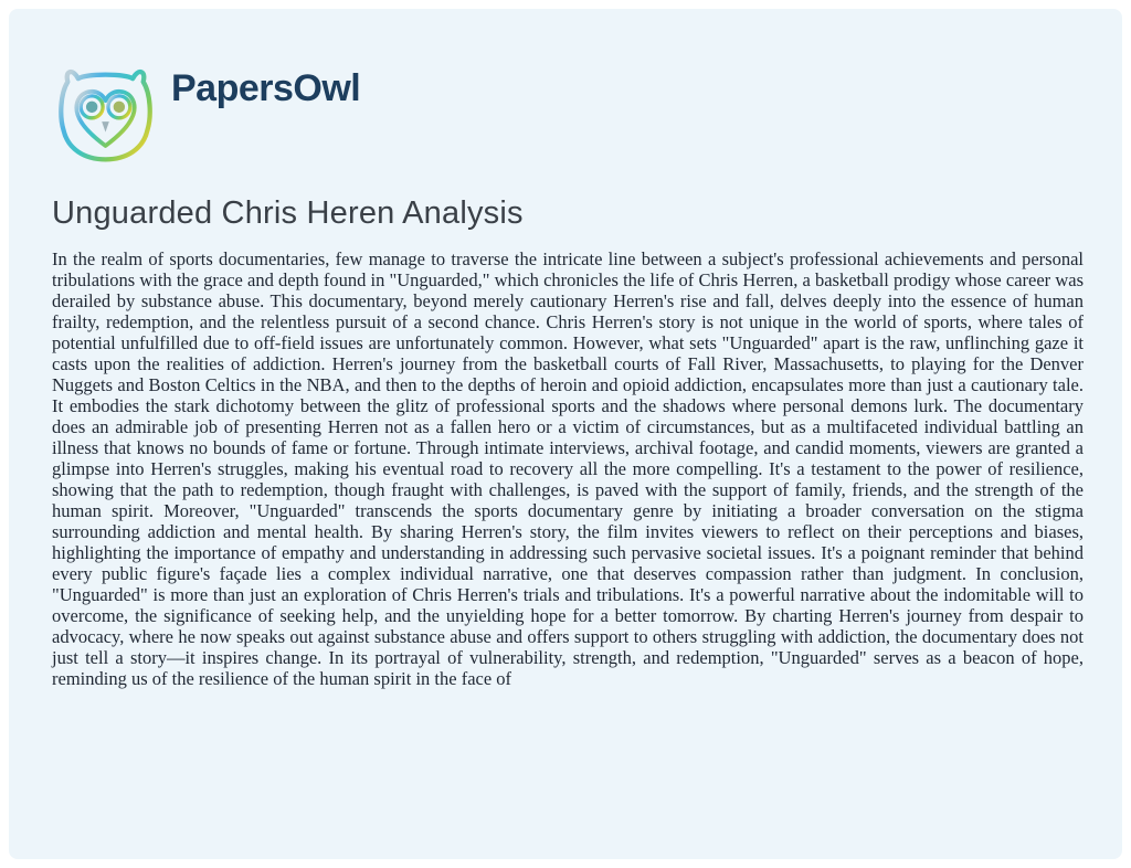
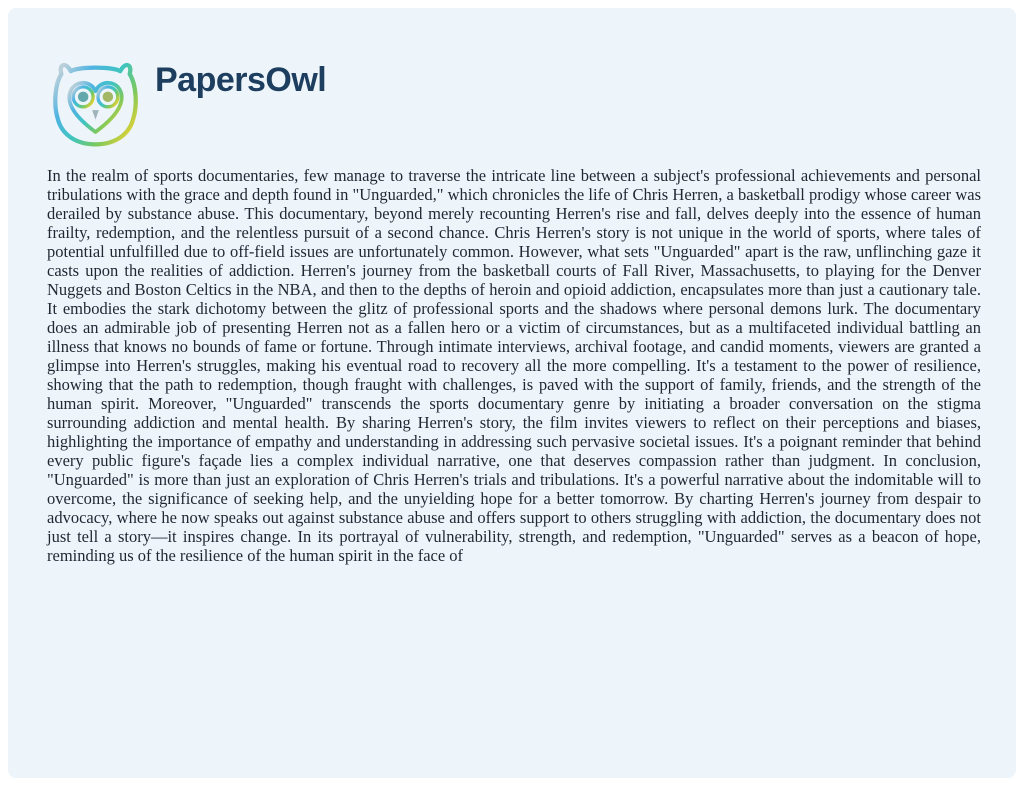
  PapersOwl
- Unguarded Chris Heren Analysis
- In the realm of sports documentaries, few manage to traverse the intricate line between a subject's professional achievements and personal tribulations with the grace and depth found in "Unguarded," which chronicles the life of Chris Herren, a basketball prodigy whose career was derailed by substance abuse. This documentary, beyond merely cautionary Herren's rise and fall, delves deeply into the essence of human frailty, redemption, and the relentless pursuit of a second chance. Chris Herren's story is not unique in the world of sports, where tales of potential unfulfilled due to off-field issues are unfortunately common. However, what sets "Unguarded" apart is the raw, unflinching gaze it casts upon the realities of addiction. Herren's journey from the basketball courts of Fall River, Massachusetts, to playing for the Denver Nuggets and Boston Celtics in the NBA, and then to the depths of heroin and opioid addiction, encapsulates more than just a cautionary tale. It embodies the stark dichotomy between the glitz of professional sports and the shadows where personal demons lurk. The documentary does an admirable job of presenting Herren not as a fallen hero or a victim of circumstances, but as a multifaceted individual battling an illness that knows no bounds of fame or fortune. Through intimate interviews, archival footage, and candid moments, viewers are granted a glimpse into Herren's struggles, making his eventual road to recovery all the more compelling. It's a testament to the power of resilience, showing that the path to redemption, though fraught with challenges, is paved with the support of family, friends, and the strength of the human spirit. Moreover, "Unguarded" transcends the sports documentary genre by initiating a broader conversation on the stigma surrounding addiction and mental health. By sharing Herren's story, the film invites viewers to reflect on their perceptions and biases, highlighting the importance of empathy and understanding in addressing such pervasive societal issues. It's a poignant reminder that behind every public figure's façade lies a complex individual narrative, one that deserves compassion rather than judgment. In conclusion, "Unguarded" is more than just an exploration of Chris Herren's trials and tribulations. It's a powerful narrative about the indomitable will to overcome, the significance of seeking help, and the unyielding hope for a better tomorrow. By charting Herren's journey from despair to advocacy, where he now speaks out against substance abuse and offers support to others struggling with addiction, the documentary does not just tell a story—it inspires change. In its portrayal of vulnerability, strength, and redemption, "Unguarded" serves as a beacon of hope, reminding us of the resilience of the human spirit in the face of
+ In the realm of sports documentaries, few manage to traverse the intricate line between a subject's professional achievements and personal tribulations with the grace and depth found in "Unguarded," which chronicles the life of Chris Herren, a basketball prodigy whose career was derailed by substance abuse. This documentary, beyond merely recounting Herren's rise and fall, delves deeply into the essence of human frailty, redemption, and the relentless pursuit of a second chance. Chris Herren's story is not unique in the world of sports, where tales of potential unfulfilled due to off-field issues are unfortunately common. However, what sets "Unguarded" apart is the raw, unflinching gaze it casts upon the realities of addiction. Herren's journey from the basketball courts of Fall River, Massachusetts, to playing for the Denver Nuggets and Boston Celtics in the NBA, and then to the depths of heroin and opioid addiction, encapsulates more than just a cautionary tale. It embodies the stark dichotomy between the glitz of professional sports and the shadows where personal demons lurk. The documentary does an admirable job of presenting Herren not as a fallen hero or a victim of circumstances, but as a multifaceted individual battling an illness that knows no bounds of fame or fortune. Through intimate interviews, archival footage, and candid moments, viewers are granted a glimpse into Herren's struggles, making his eventual road to recovery all the more compelling. It's a testament to the power of resilience, showing that the path to redemption, though fraught with challenges, is paved with the support of family, friends, and the strength of the human spirit. Moreover, "Unguarded" transcends the sports documentary genre by initiating a broader conversation on the stigma surrounding addiction and mental health. By sharing Herren's story, the film invites viewers to reflect on their perceptions and biases, highlighting the importance of empathy and understanding in addressing such pervasive societal issues. It's a poignant reminder that behind every public figure's façade lies a complex individual narrative, one that deserves compassion rather than judgment. In conclusion, "Unguarded" is more than just an exploration of Chris Herren's trials and tribulations. It's a powerful narrative about the indomitable will to overcome, the significance of seeking help, and the unyielding hope for a better tomorrow. By charting Herren's journey from despair to advocacy, where he now speaks out against substance abuse and offers support to others struggling with addiction, the documentary does not just tell a story—it inspires change. In its portrayal of vulnerability, strength, and redemption, "Unguarded" serves as a beacon of hope, reminding us of the resilience of the human spirit in the face of
